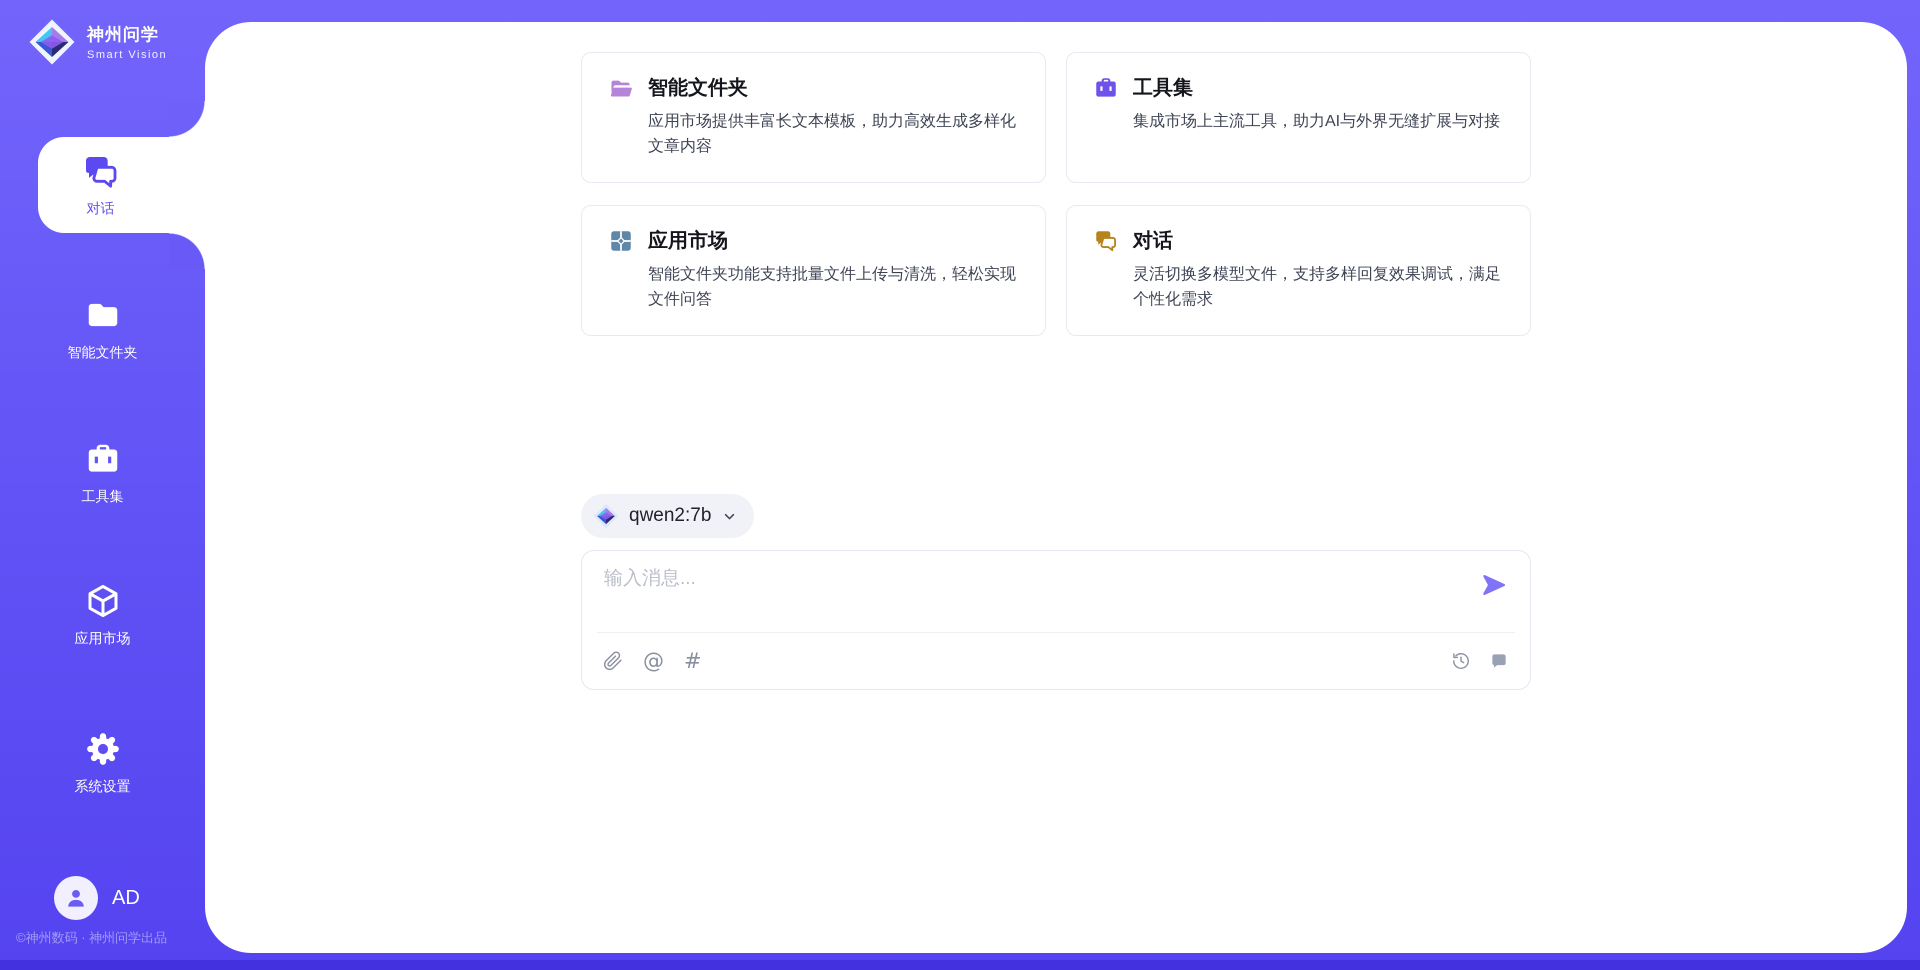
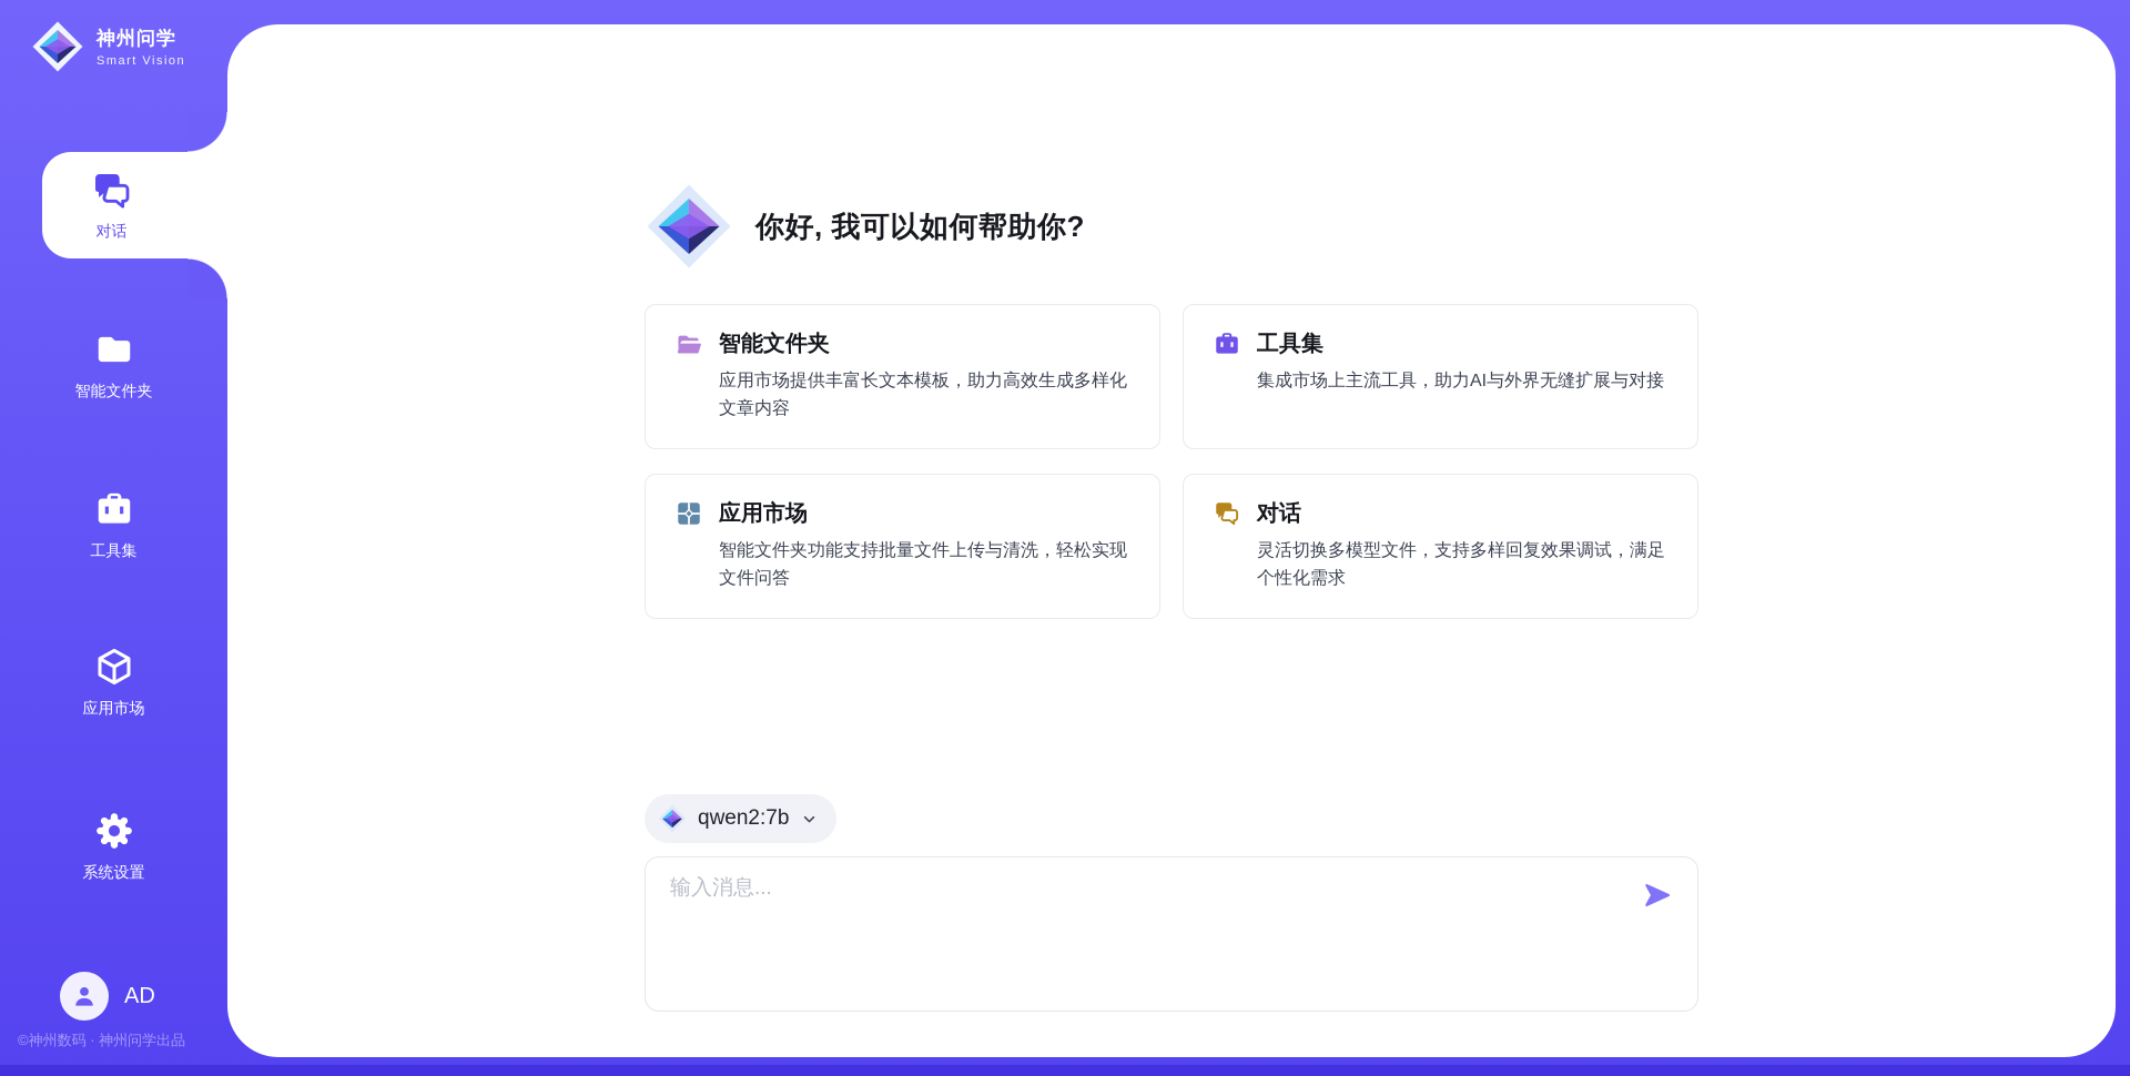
+ 你好, 我可以如何帮助你?
  智能文件夹
  应用市场提供丰富长文本模板，助力高效生成多样化文章内容
  工具集
  集成市场上主流工具，助力AI与外界无缝扩展与对接
  应用市场
  智能文件夹功能支持批量文件上传与清洗，轻松实现文件问答
  对话
  灵活切换多模型文件，支持多样回复效果调试，满足个性化需求
  qwen2:7b
  输入消息...
- @
- #
  神州问学
  Smart Vision
  对话
  智能文件夹
  工具集
  应用市场
  系统设置
  AD
  ©神州数码 · 神州问学出品
